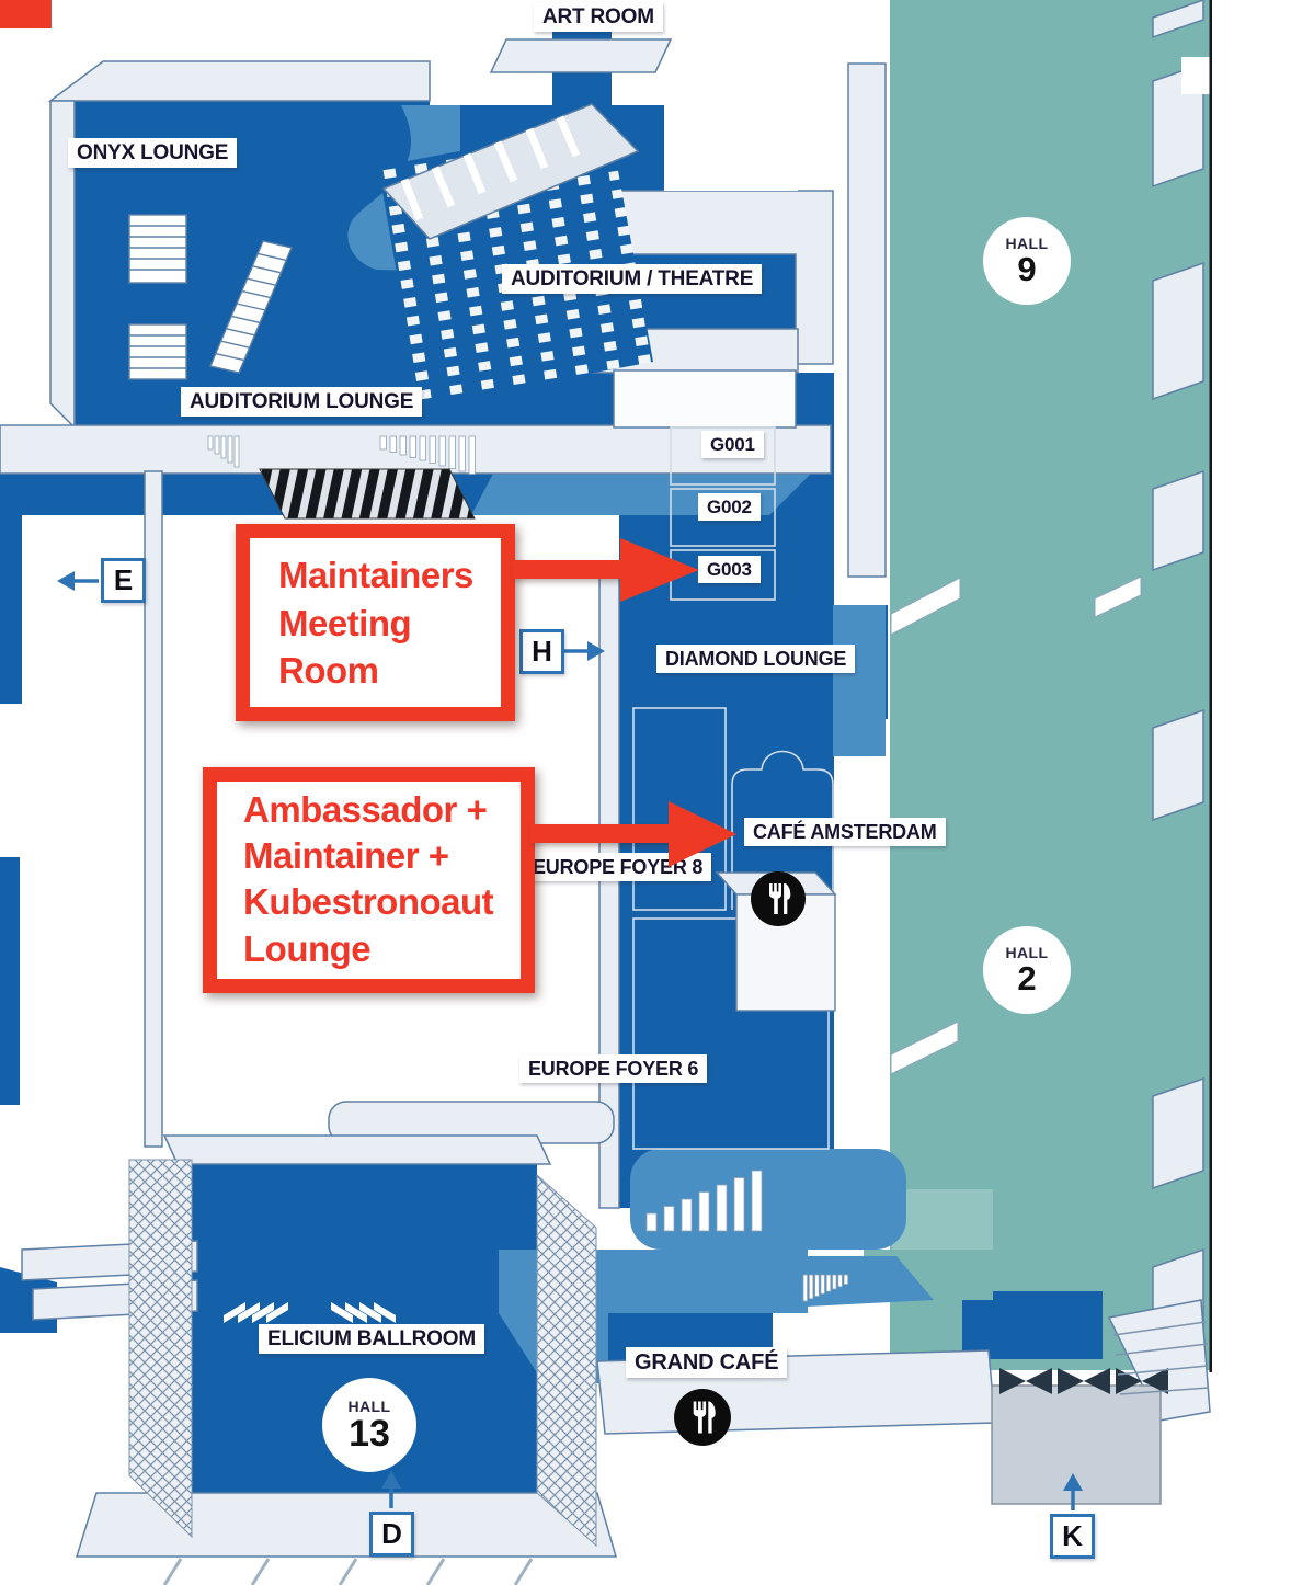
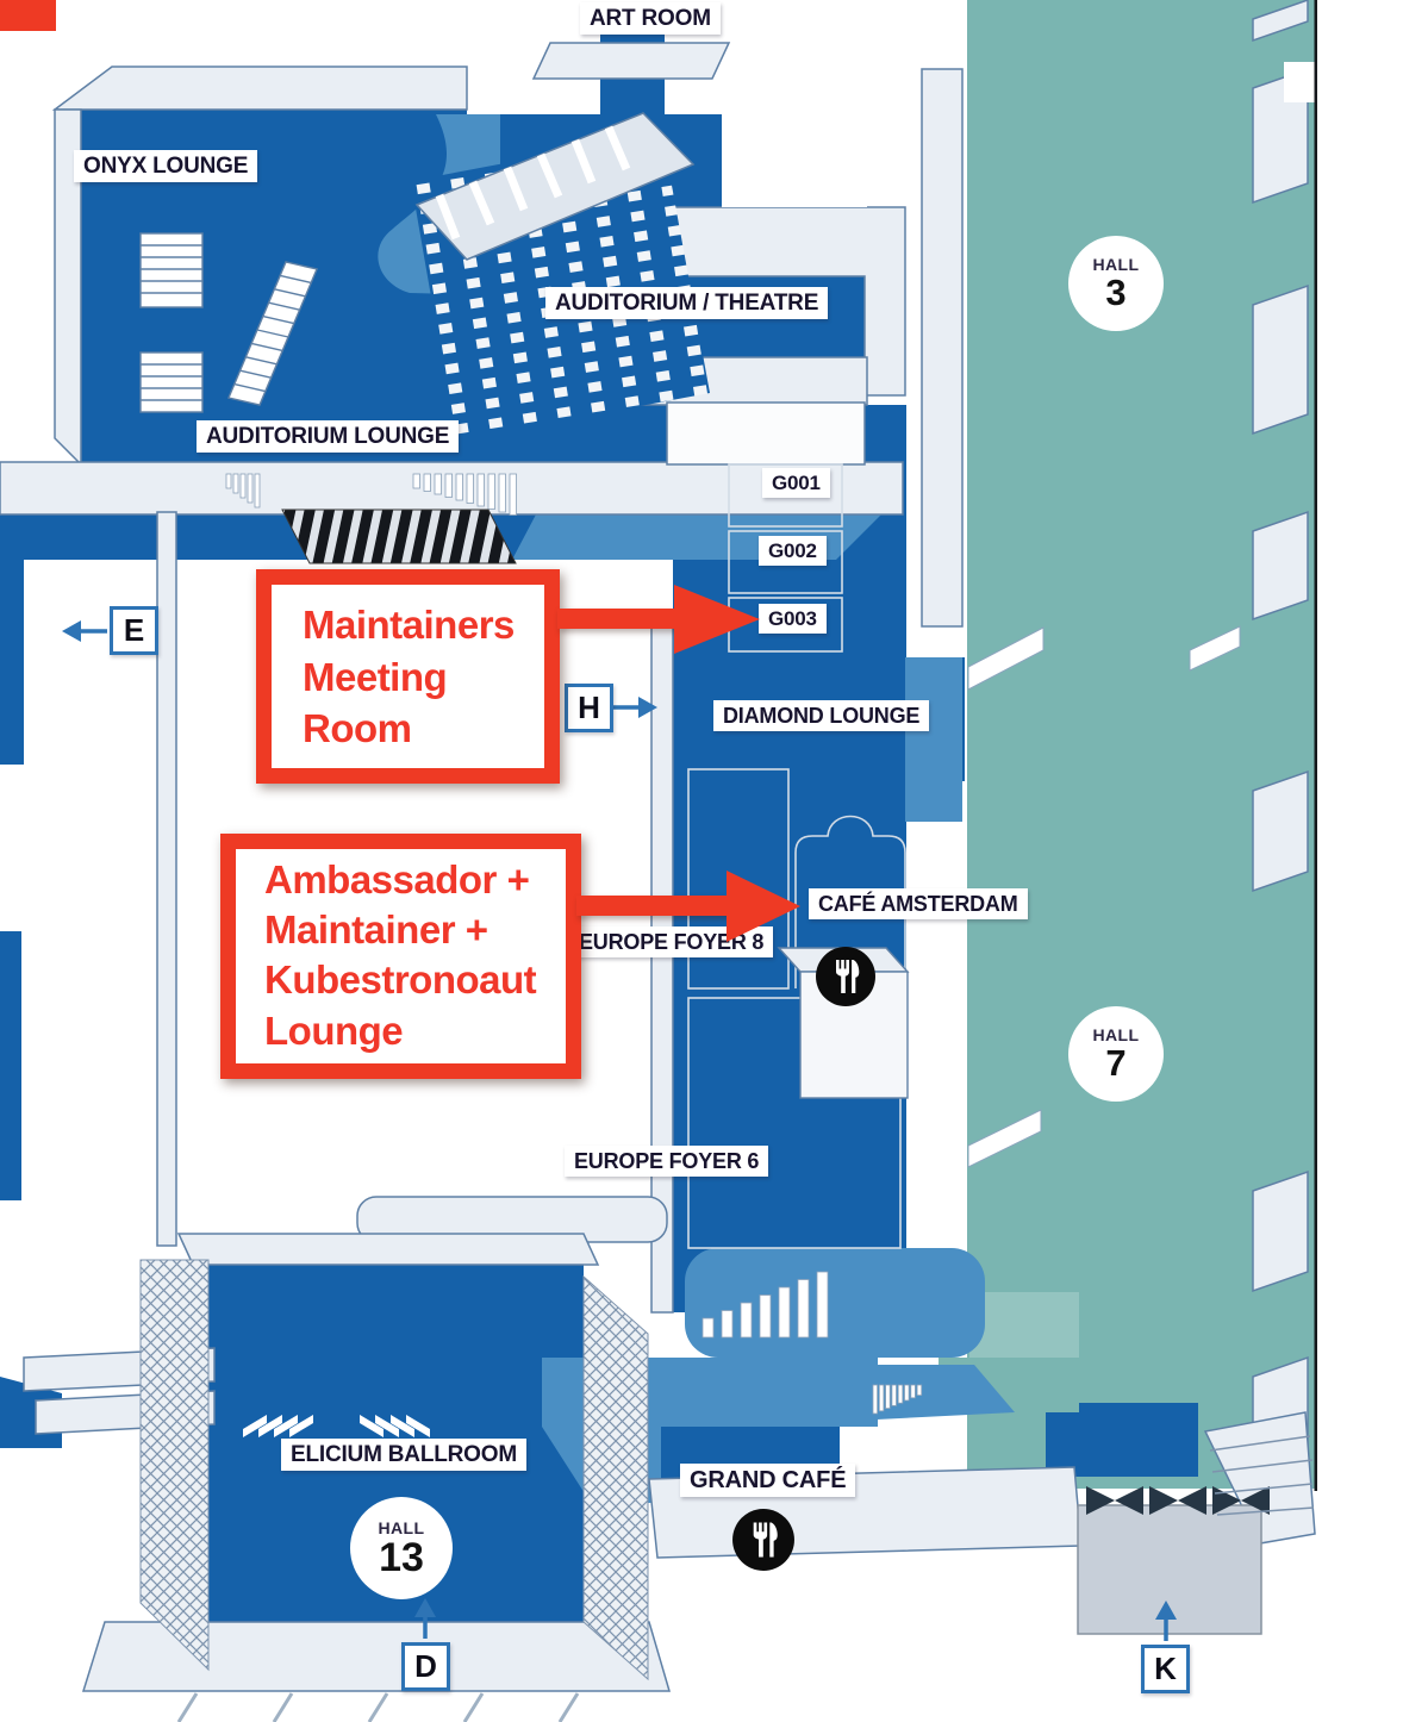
  ART ROOM
  ONYX LOUNGE
  AUDITORIUM / THEATRE
  AUDITORIUM LOUNGE
  G001
  G002
  G003
  DIAMOND LOUNGE
  CAFÉ AMSTERDAM
  EUROPE FOYER 8
  EUROPE FOYER 6
  ELICIUM BALLROOM
  GRAND CAFÉ
  HALL
- 9
+ 3
  HALL
- 2
+ 7
  HALL
  13
  E
  H
  D
  K
  Maintainers
  Meeting
  Room
  Ambassador +
  Maintainer +
  Kubestronoaut
  Lounge
